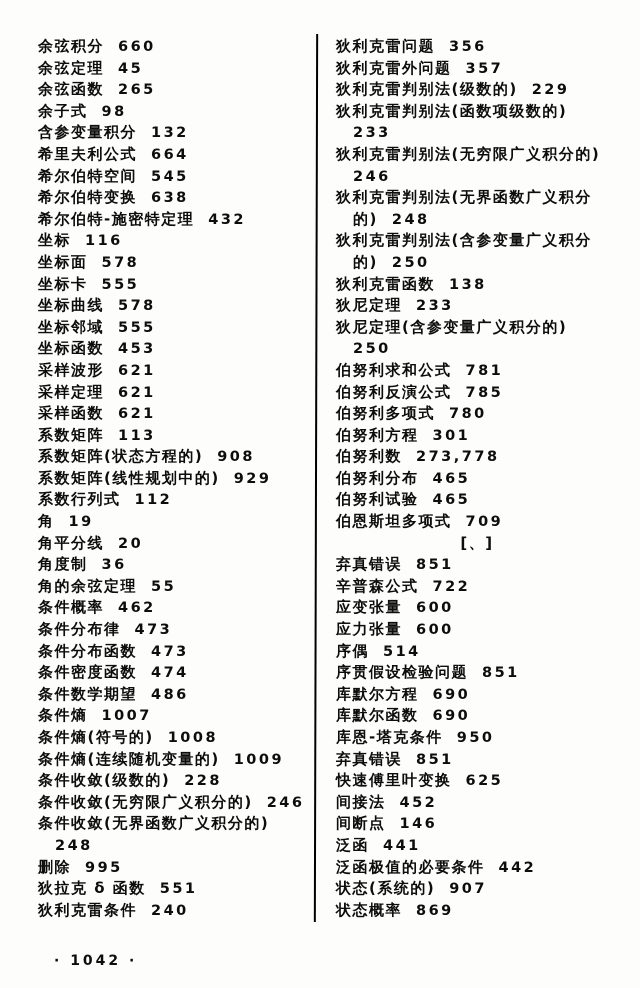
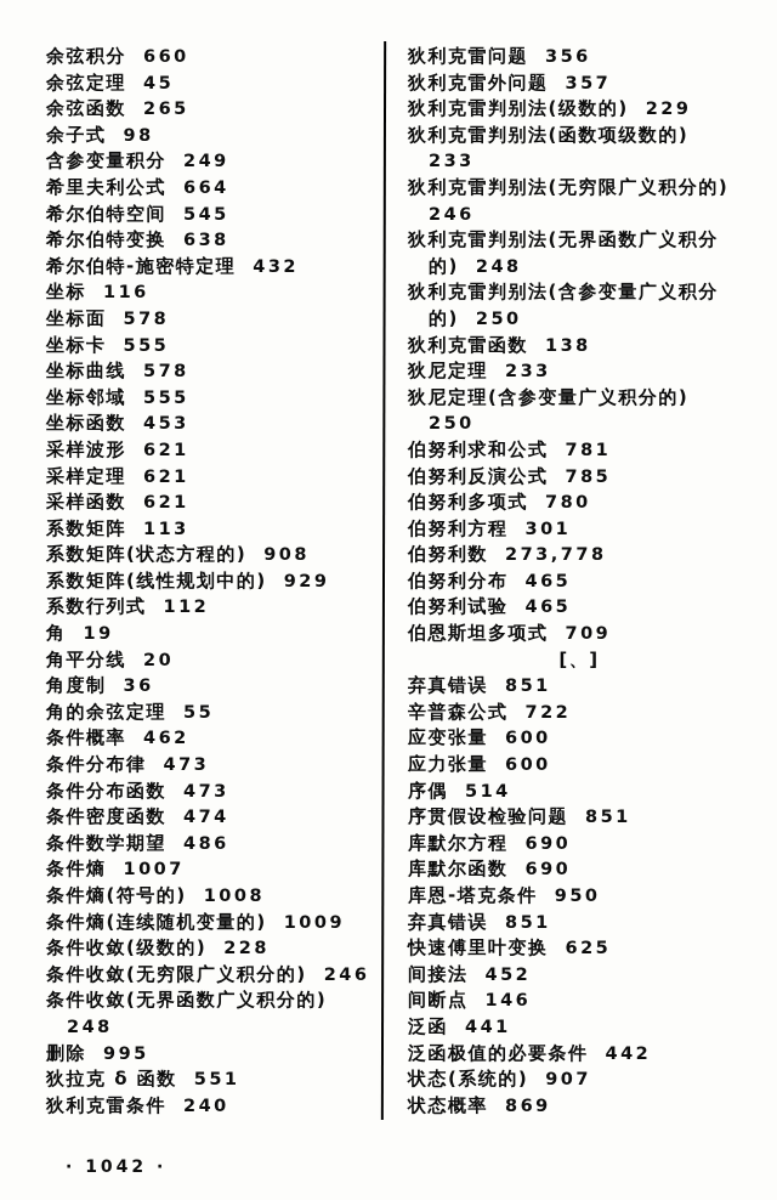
  余弦积分 660
  余弦定理 45
  余弦函数 265
  余子式 98
- 含参变量积分 132
+ 含参变量积分 249
  希里夫利公式 664
  希尔伯特空间 545
  希尔伯特变换 638
  希尔伯特-施密特定理 432
  坐标 116
  坐标面 578
  坐标卡 555
  坐标曲线 578
  坐标邻域 555
  坐标函数 453
  采样波形 621
  采样定理 621
  采样函数 621
  系数矩阵 113
  系数矩阵(状态方程的) 908
  系数矩阵(线性规划中的) 929
  系数行列式 112
  角 19
  角平分线 20
  角度制 36
  角的余弦定理 55
  条件概率 462
  条件分布律 473
  条件分布函数 473
  条件密度函数 474
  条件数学期望 486
  条件熵 1007
  条件熵(符号的) 1008
  条件熵(连续随机变量的) 1009
  条件收敛(级数的) 228
  条件收敛(无穷限广义积分的) 246
  条件收敛(无界函数广义积分的)
  248
  删除 995
  狄拉克 δ 函数 551
  狄利克雷条件 240
  狄利克雷问题 356
  狄利克雷外问题 357
  狄利克雷判别法(级数的) 229
  狄利克雷判别法(函数项级数的)
  233
  狄利克雷判别法(无穷限广义积分的)
  246
  狄利克雷判别法(无界函数广义积分
  的) 248
  狄利克雷判别法(含参变量广义积分
  的) 250
  狄利克雷函数 138
  狄尼定理 233
  狄尼定理(含参变量广义积分的)
  250
  伯努利求和公式 781
  伯努利反演公式 785
  伯努利多项式 780
  伯努利方程 301
  伯努利数 273,778
  伯努利分布 465
  伯努利试验 465
  伯恩斯坦多项式 709
  [、]
  弃真错误 851
  辛普森公式 722
  应变张量 600
  应力张量 600
  序偶 514
  序贯假设检验问题 851
  库默尔方程 690
  库默尔函数 690
  库恩-塔克条件 950
  弃真错误 851
  快速傅里叶变换 625
  间接法 452
  间断点 146
  泛函 441
  泛函极值的必要条件 442
  状态(系统的) 907
  状态概率 869
  · 1042 ·
